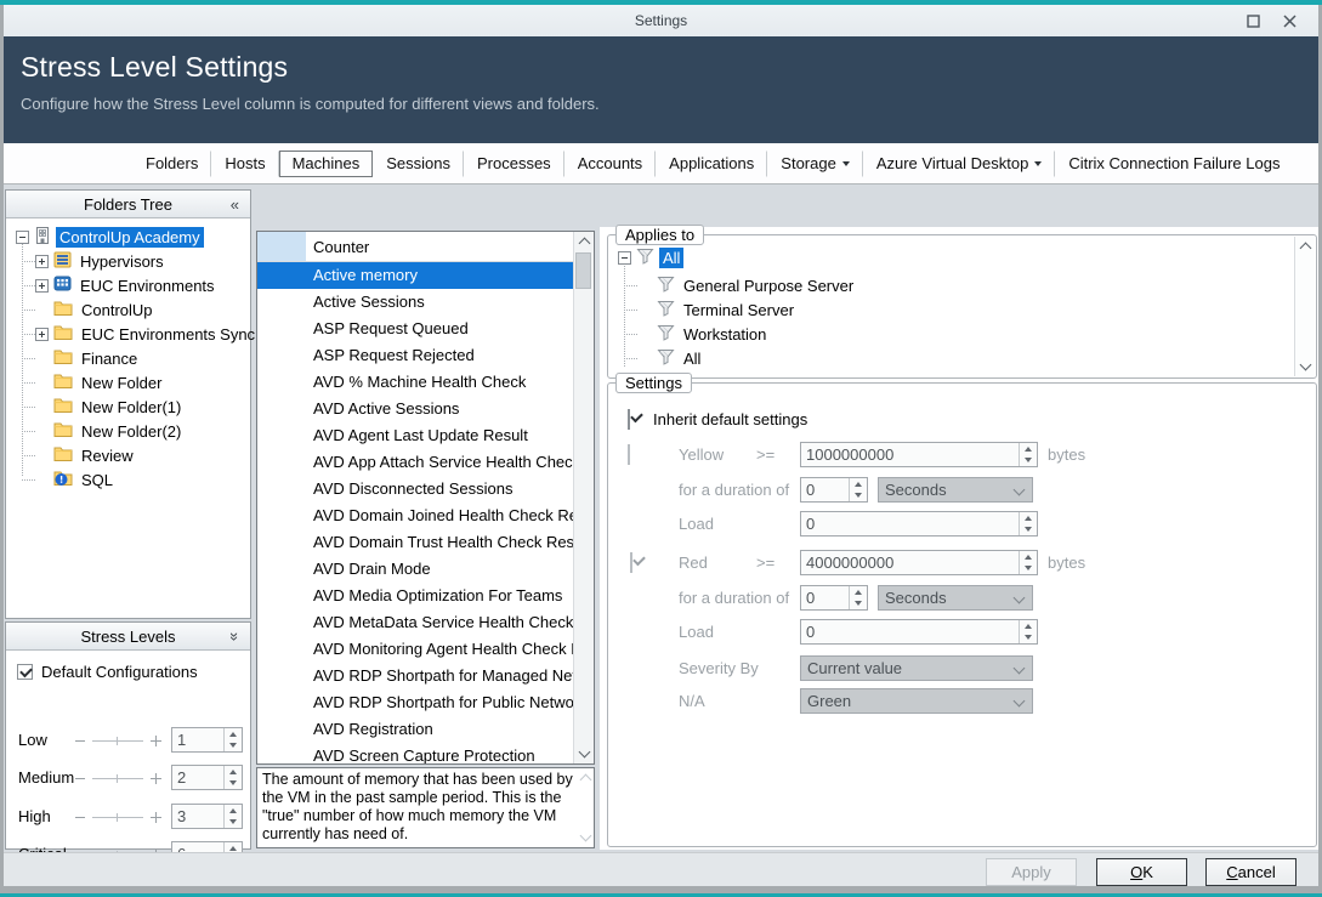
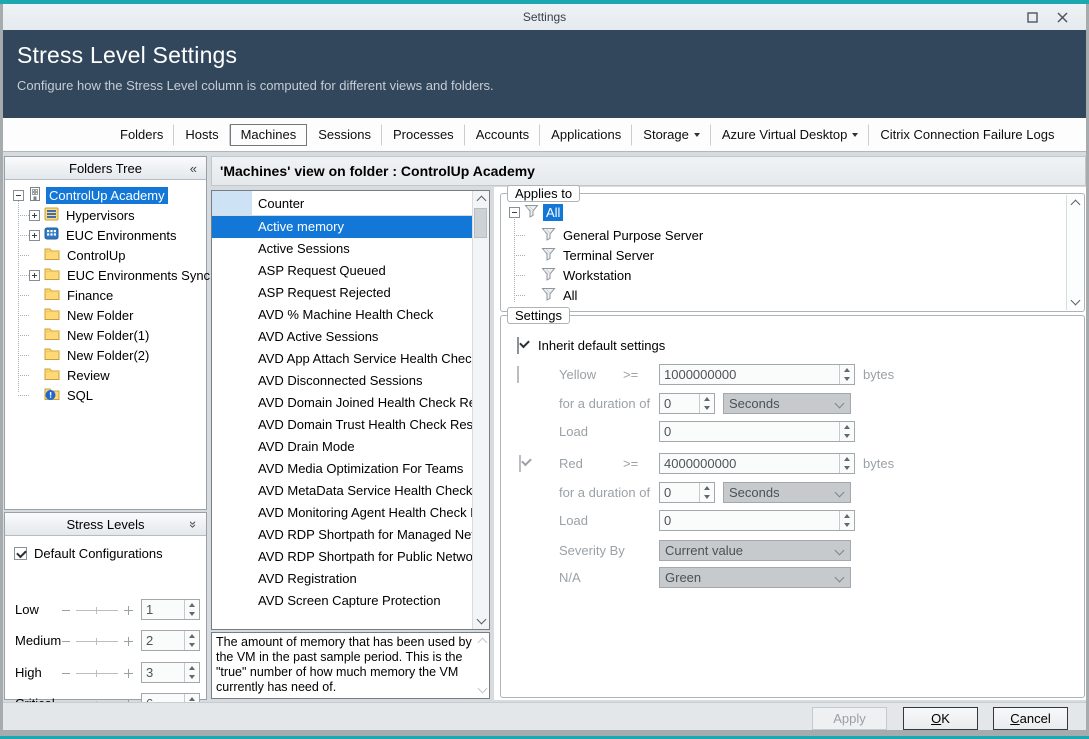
  Settings
  Stress Level Settings
  Configure how the Stress Level column is computed for different views and folders.
  Folders
  Hosts
  Machines
  Sessions
  Processes
  Accounts
  Applications
  Storage
  Azure Virtual Desktop
  Citrix Connection Failure Logs
  Folders Tree
  «
  ControlUp Academy
  Hypervisors
  EUC Environments
  ControlUp
  EUC Environments Sync
  Finance
  New Folder
  New Folder(1)
  New Folder(2)
  Review
  SQL
  Stress Levels
  Default Configurations
  Low
  1
  Medium
  2
  High
  3
+ 'Machines' view on folder : ControlUp Academy
  Counter
  Active memory
  Active Sessions
  ASP Request Queued
  ASP Request Rejected
  AVD % Machine Health Check
  AVD Active Sessions
- AVD Agent Last Update Result
  AVD App Attach Service Health Chec
  AVD Disconnected Sessions
  AVD Domain Joined Health Check R
  AVD Domain Trust Health Check Res
  AVD Drain Mode
  AVD Media Optimization For Teams
  AVD MetaData Service Health Check
  AVD Monitoring Agent Health Check
  AVD RDP Shortpath for Managed Ne
  AVD RDP Shortpath for Public Netwo
  AVD Registration
  AVD Screen Capture Protection
  The amount of memory that has been used by the VM in the past sample period. This is the "true" number of how much memory the VM currently has need of.
  Applies to
  All
  General Purpose Server
  Terminal Server
  Workstation
  All
  Settings
  Inherit default settings
  Yellow
  >=
  1000000000
  bytes
  for a duration of
  0
  Seconds
  Load
  0
  Red
  >=
  4000000000
  bytes
  for a duration of
  0
  Seconds
  Load
  0
  Severity By
  Current value
  N/A
  Green
  Apply
  OK
  Cancel
